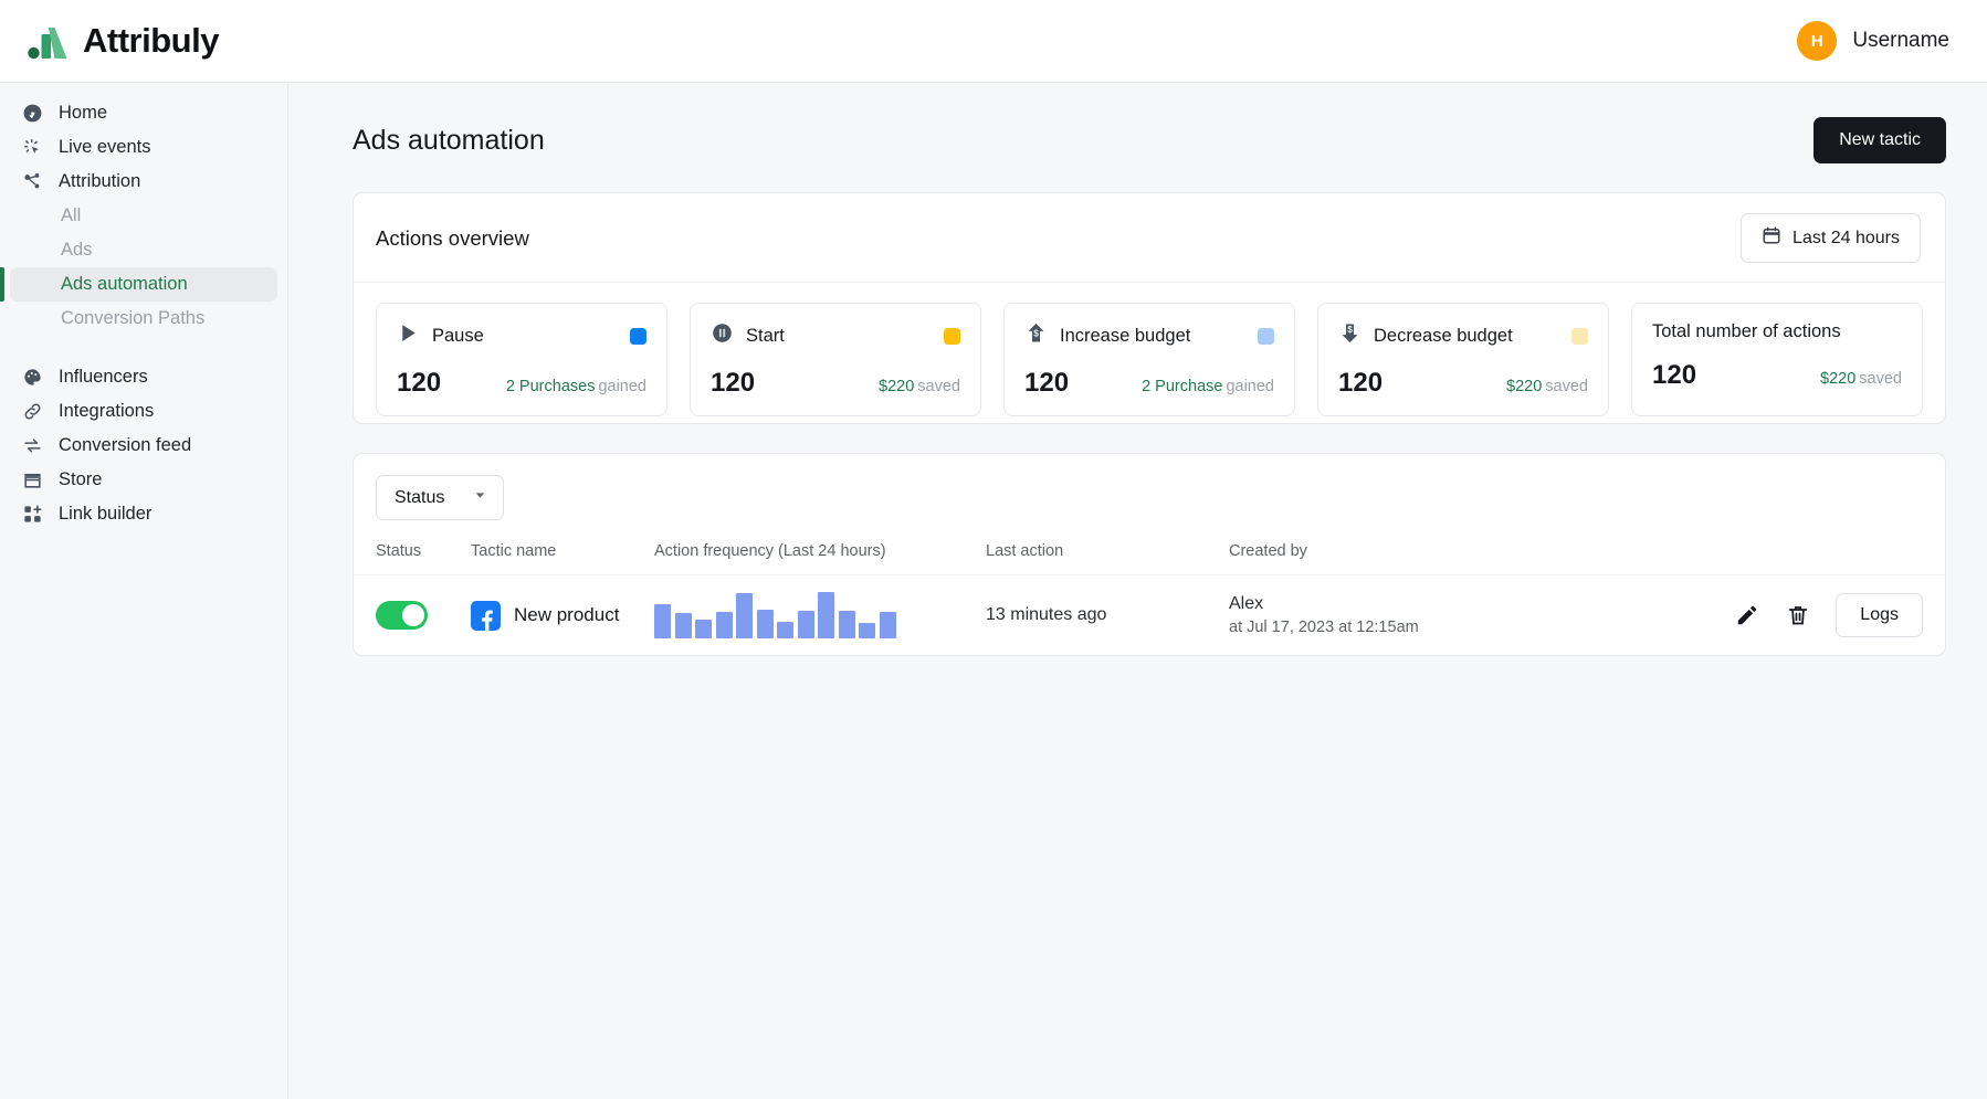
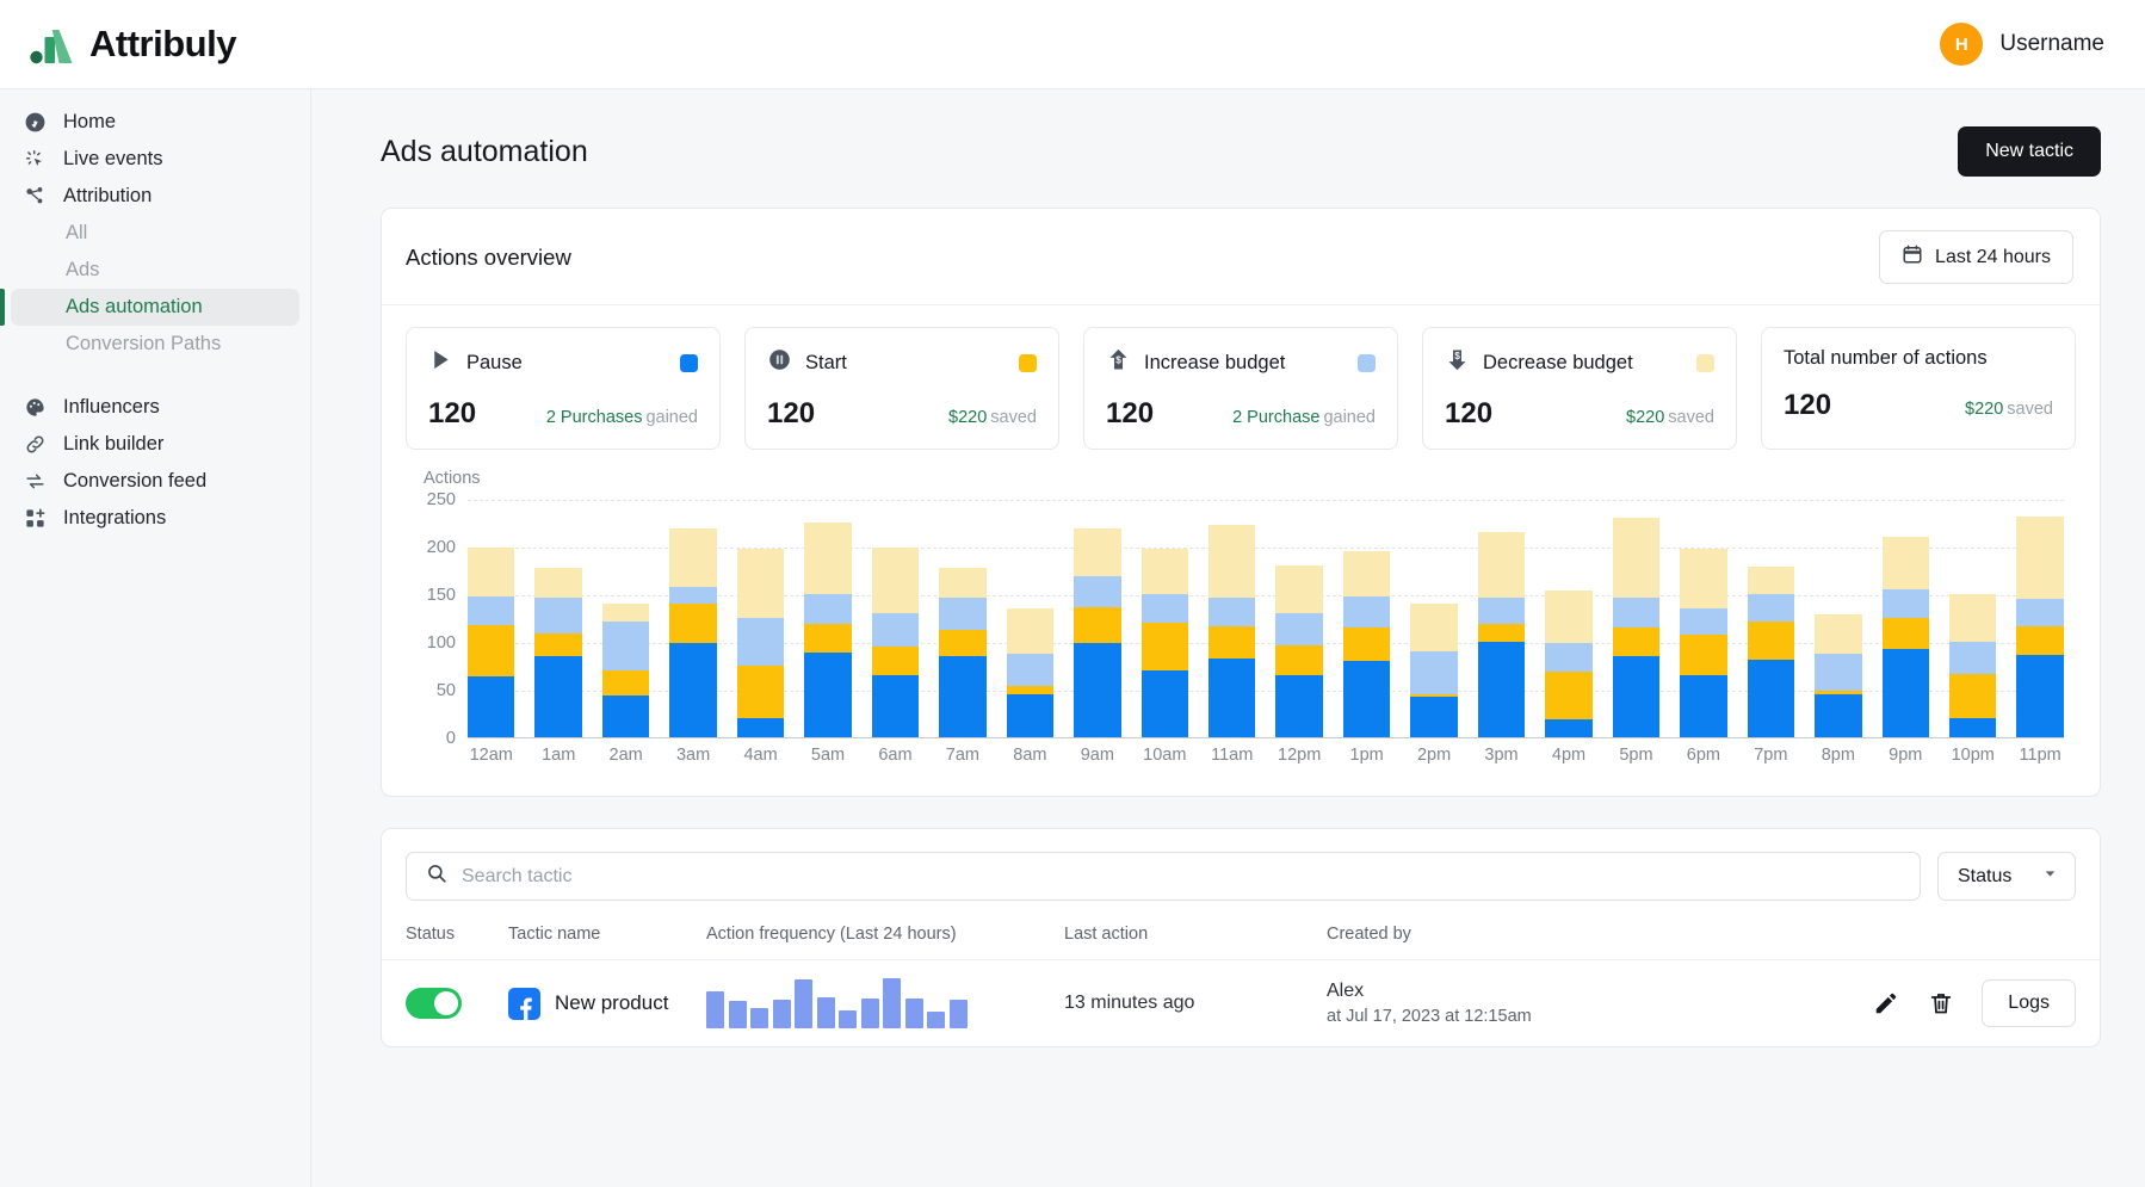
  Attribuly
  H
  Username
  Home
  Live events
  Attribution
  All
  Ads
  Ads automation
  Conversion Paths
  Influencers
- Integrations
+ Link builder
  Conversion feed
- Store
- Link builder
+ Integrations
  Ads automation
  New tactic
  Actions overview
  Last 24 hours
  Pause
  120
  2 Purchases gained
  Start
  120
  $220 saved
  $
  Increase budget
  120
  2 Purchase gained
  $
  Decrease budget
  120
  $220 saved
  Total number of actions
  120
  $220 saved
+ Actions
+ 0
+ 50
+ 100
+ 150
+ 200
+ 250
+ 12am
+ 1am
+ 2am
+ 3am
+ 4am
+ 5am
+ 6am
+ 7am
+ 8am
+ 9am
+ 10am
+ 11am
+ 12pm
+ 1pm
+ 2pm
+ 3pm
+ 4pm
+ 5pm
+ 6pm
+ 7pm
+ 8pm
+ 9pm
+ 10pm
+ 11pm
+ Search tactic
  Status
  Status
  Tactic name
  Action frequency (Last 24 hours)
  Last action
  Created by
  New product
  13 minutes ago
  Alex
  at Jul 17, 2023 at 12:15am
  Logs
